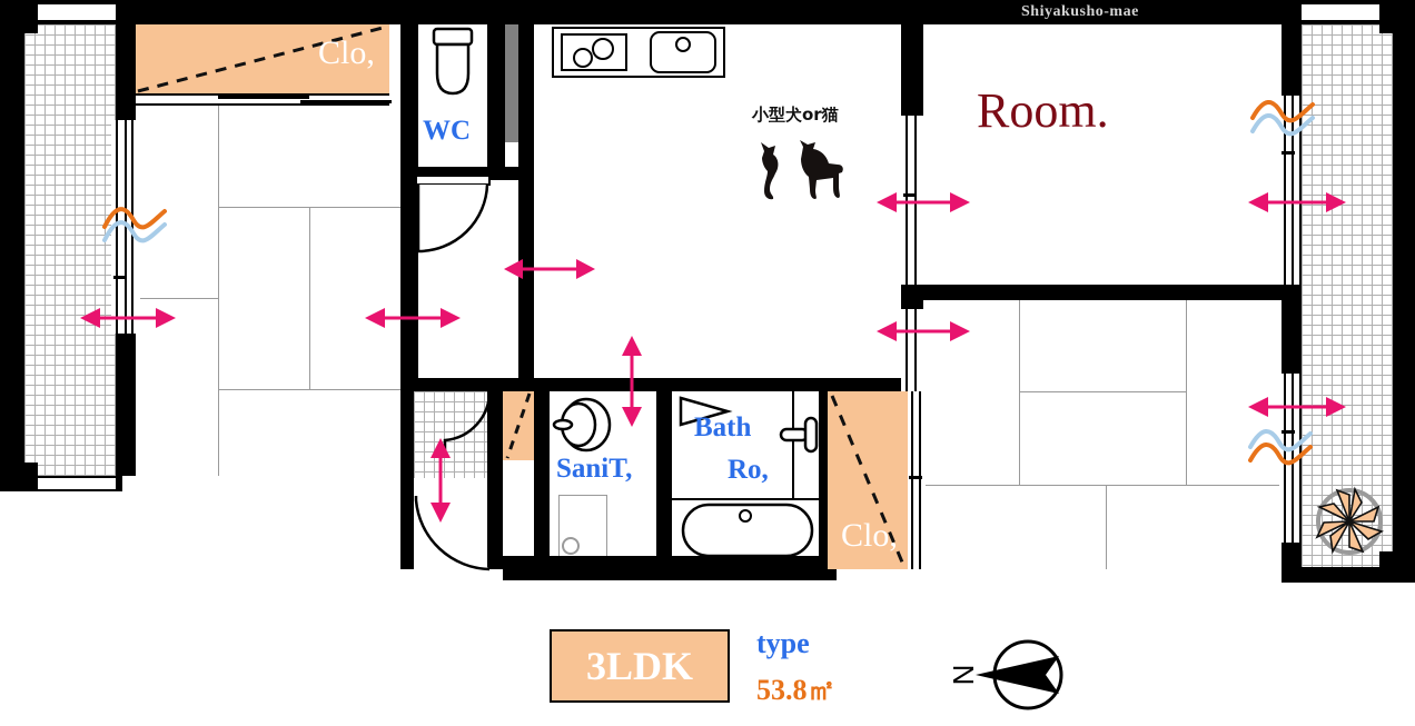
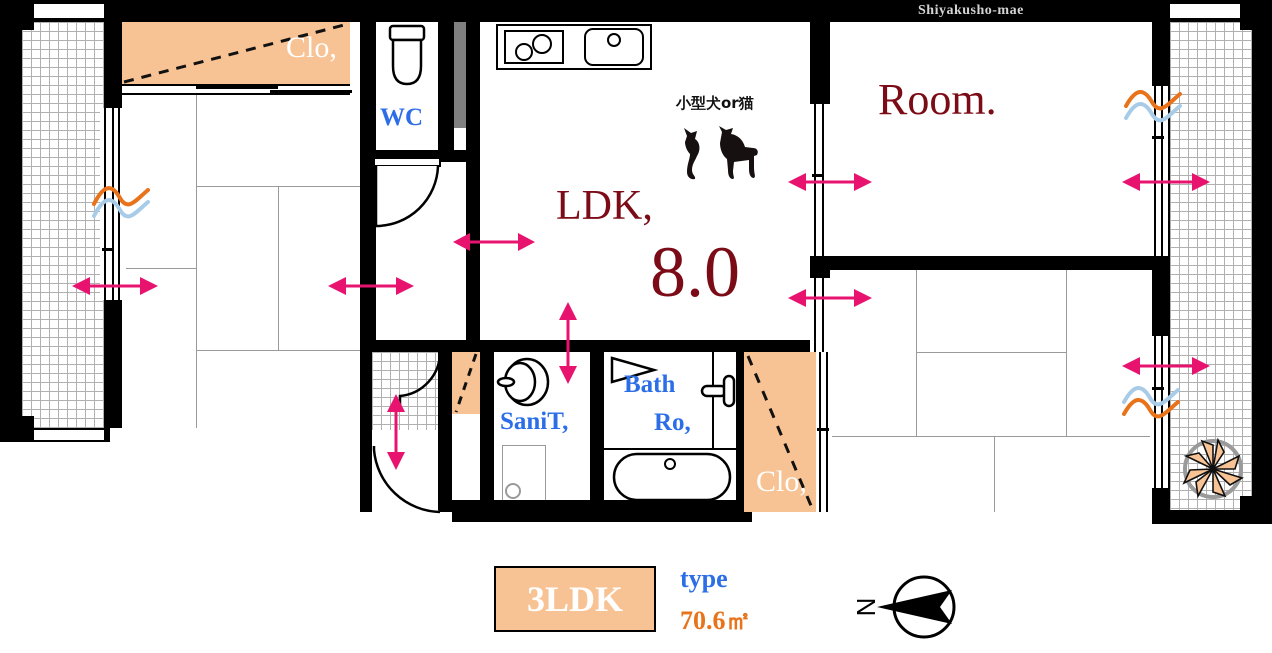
  Shiyakusho-mae
  Clo,
  WC
  SaniT,
  Bath
  Ro,
  小型犬or猫
+ LDK,
+ 8.0
  Room.
  Clo,
  3LDK
  type
- 53.8㎡
+ 70.6㎡
